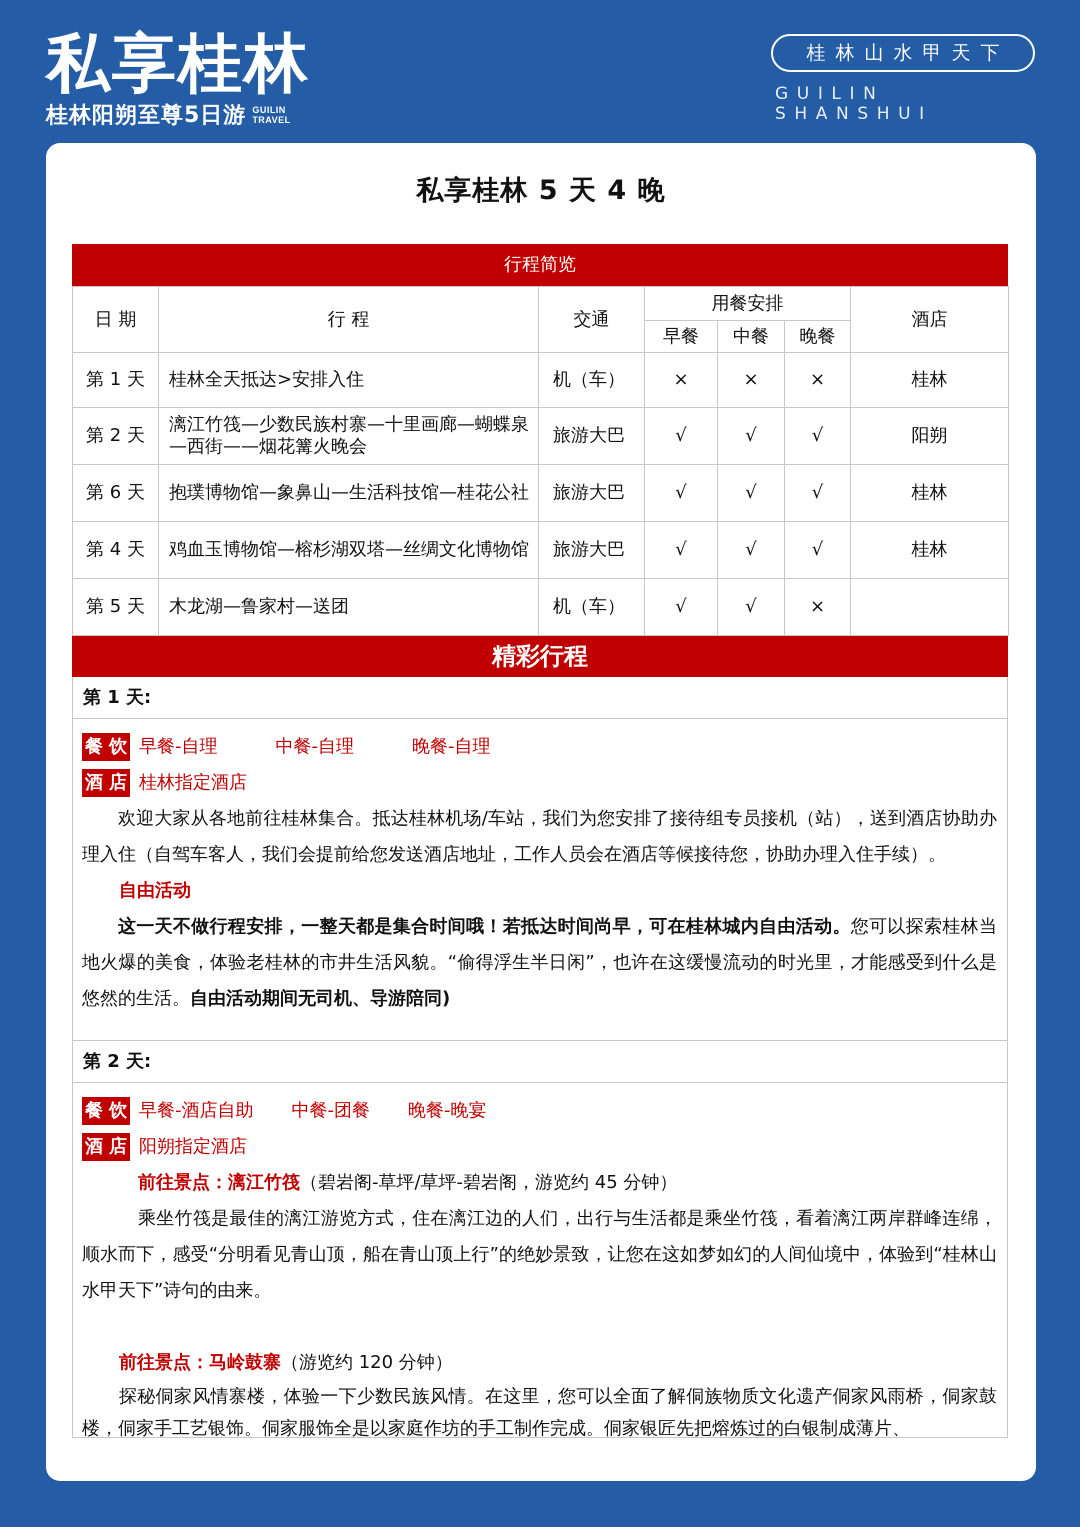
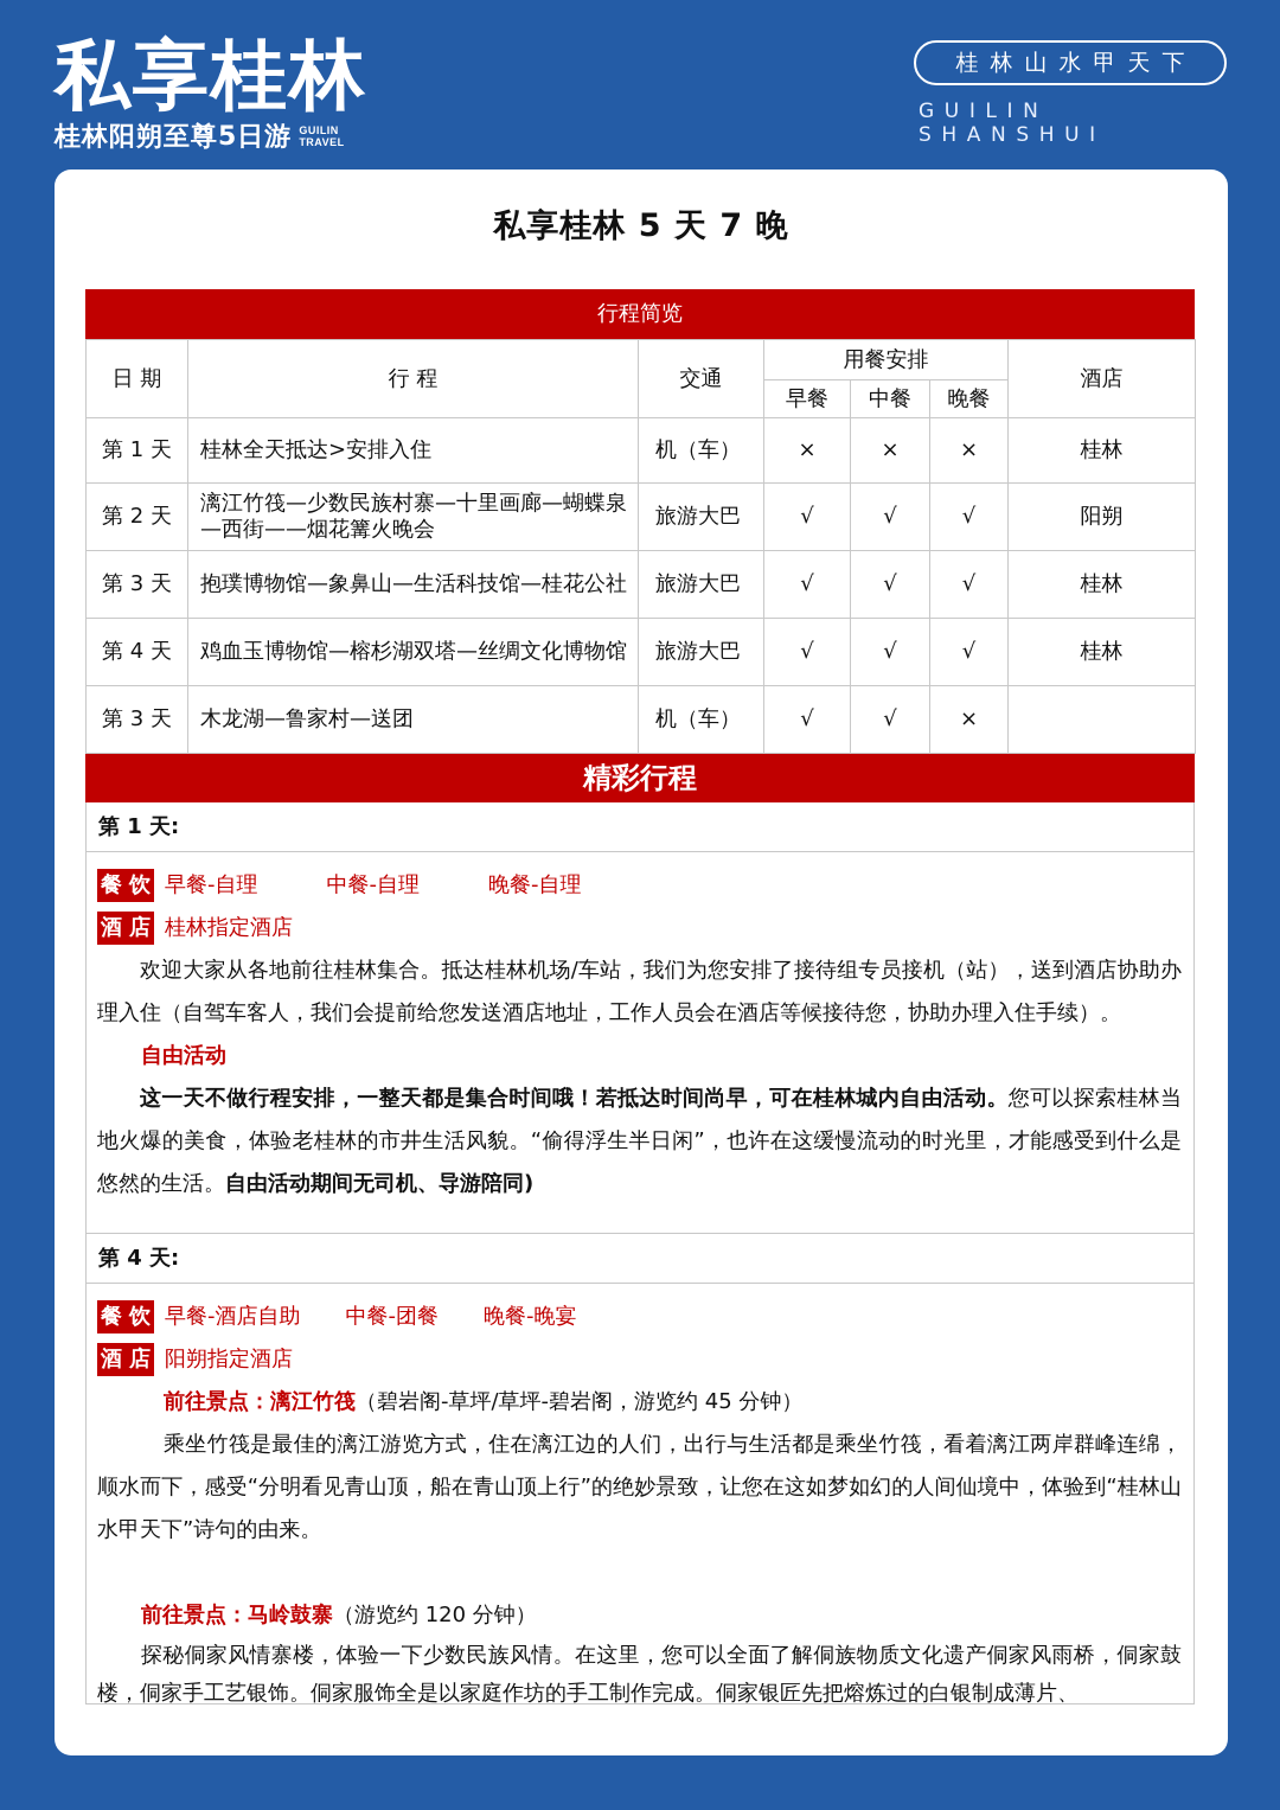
  私享桂林
  桂林阳朔至尊5日游
  GUILIN
  TRAVEL
  桂林山水甲天下
  GUILIN SHANSHUI
- 私享桂林 5 天 4 晚
+ 私享桂林 5 天 7 晚
  行程简览
  日 期	行 程	交通	用餐安排	酒店
  早餐	中餐	晚餐
  第 1 天	桂林全天抵达>安排入住	机（车）	×	×	×	桂林
  第 2 天	漓江竹筏—少数民族村寨—十里画廊—蝴蝶泉—西街——烟花篝火晚会	旅游大巴	√	√	√	阳朔
- 第 6 天	抱璞博物馆—象鼻山—生活科技馆—桂花公社	旅游大巴	√	√	√	桂林
+ 第 3 天	抱璞博物馆—象鼻山—生活科技馆—桂花公社	旅游大巴	√	√	√	桂林
  第 4 天	鸡血玉博物馆—榕杉湖双塔—丝绸文化博物馆	旅游大巴	√	√	√	桂林
- 第 5 天	木龙湖—鲁家村—送团	机（车）	√	√	×
+ 第 3 天	木龙湖—鲁家村—送团	机（车）	√	√	×
  精彩行程
  第 1 天:
  餐
  饮
  早餐-自理
  中餐-自理
  晚餐-自理
  酒
  店
  桂林指定酒店
  欢迎大家从各地前往桂林集合。抵达桂林机场/车站，我们为您安排了接待组专员接机（站），送到酒店协助办理入住（自驾车客人，我们会提前给您发送酒店地址，工作人员会在酒店等候接待您，协助办理入住手续）。
  自由活动
  这一天不做行程安排，一整天都是集合时间哦！若抵达时间尚早，可在桂林城内自由活动。您可以探索桂林当地火爆的美食，体验老桂林的市井生活风貌。“偷得浮生半日闲”，也许在这缓慢流动的时光里，才能感受到什么是悠然的生活。自由活动期间无司机、导游陪同)
- 第 2 天:
+ 第 4 天:
  餐
  饮
  早餐-酒店自助
  中餐-团餐
  晚餐-晚宴
  酒
  店
  阳朔指定酒店
  前往景点：漓江竹筏（碧岩阁-草坪/草坪-碧岩阁，游览约 45 分钟）
  乘坐竹筏是最佳的漓江游览方式，住在漓江边的人们，出行与生活都是乘坐竹筏，看着漓江两岸群峰连绵，顺水而下，感受“分明看见青山顶，船在青山顶上行”的绝妙景致，让您在这如梦如幻的人间仙境中，体验到“桂林山水甲天下”诗句的由来。
  前往景点：马岭鼓寨（游览约 120 分钟）
  探秘侗家风情寨楼，体验一下少数民族风情。在这里，您可以全面了解侗族物质文化遗产侗家风雨桥，侗家鼓楼，侗家手工艺银饰。侗家服饰全是以家庭作坊的手工制作完成。侗家银匠先把熔炼过的白银制成薄片、
